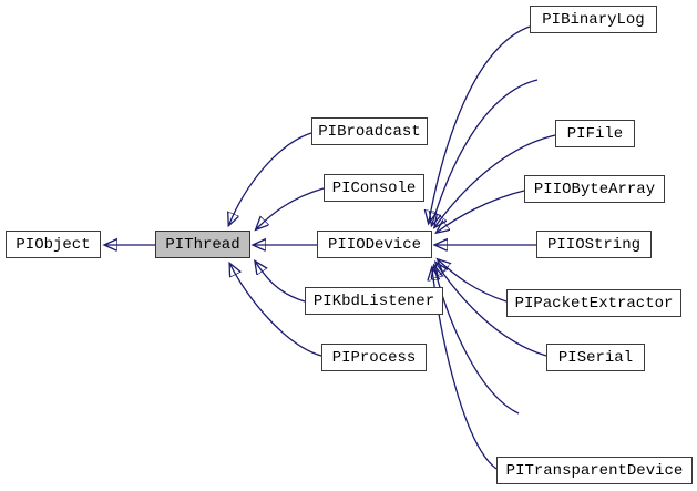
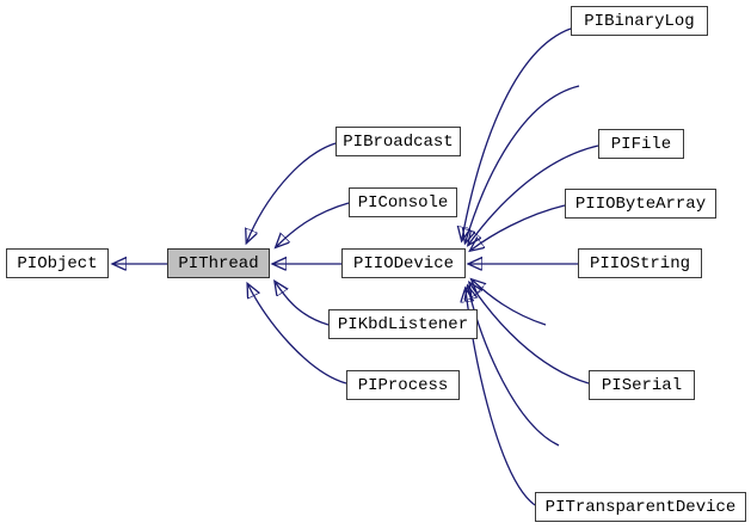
  PIObject
  PIThread
  PIBroadcast
  PIConsole
  PIIODevice
  PIKbdListener
  PIProcess
  PIBinaryLog
  PIFile
  PIIOByteArray
  PIIOString
- PIPacketExtractor
  PISerial
  PITransparentDevice
